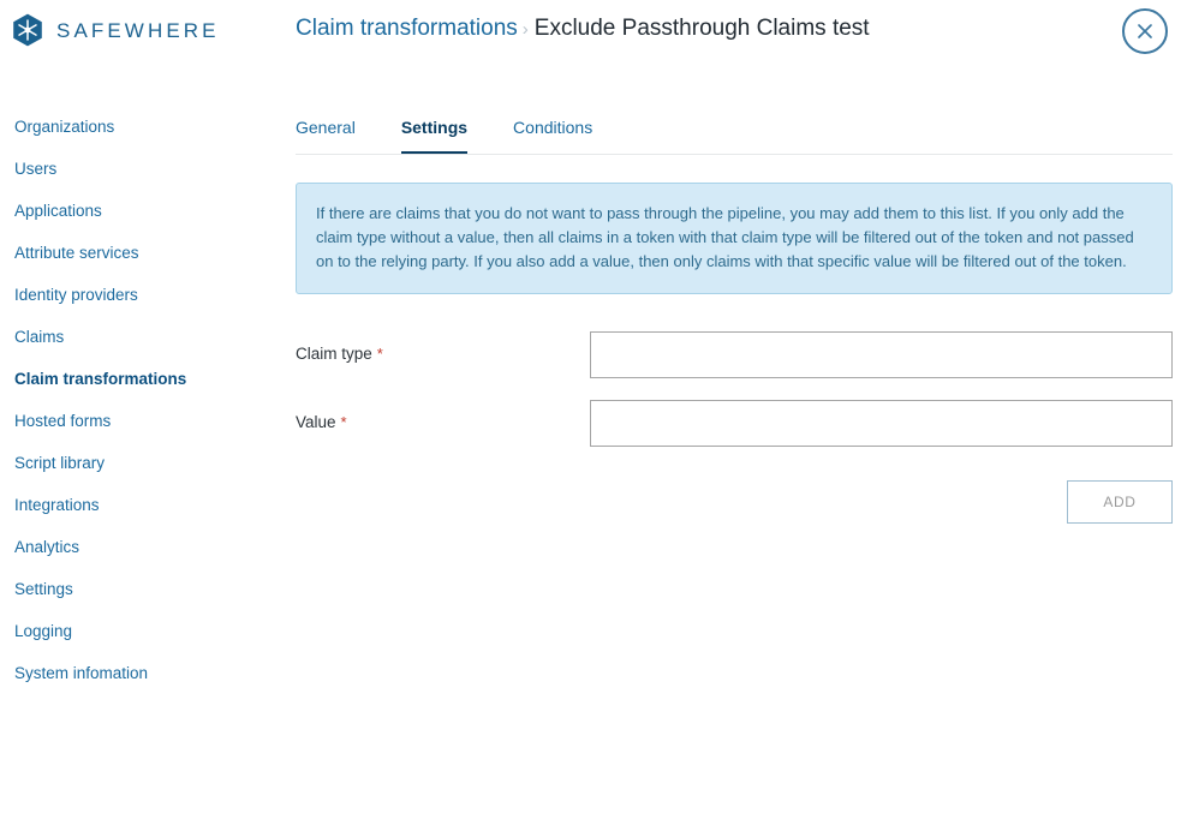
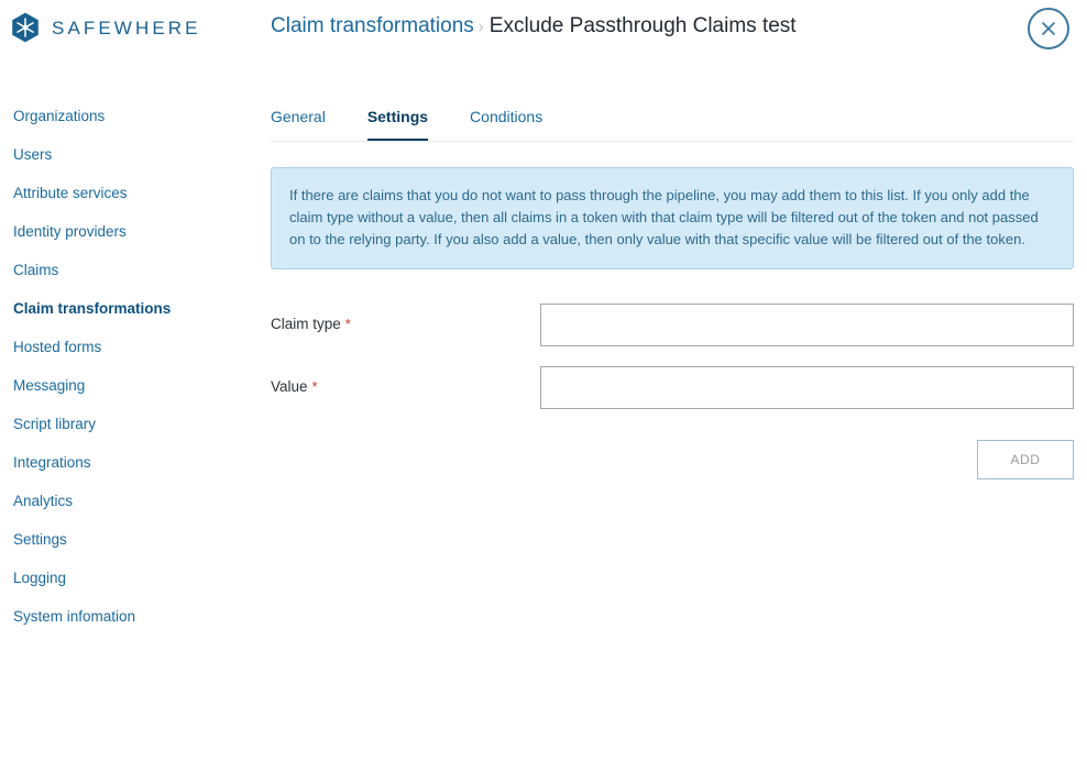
  SAFEWHERE
  Claim transformations › Exclude Passthrough Claims test
  Organizations
  Users
- Applications
  Attribute services
  Identity providers
  Claims
  Claim transformations
  Hosted forms
+ Messaging
  Script library
  Integrations
  Analytics
  Settings
  Logging
  System infomation
  General Settings Conditions
- If there are claims that you do not want to pass through the pipeline, you may add them to this list. If you only add the claim type without a value, then all claims in a token with that claim type will be filtered out of the token and not passed on to the relying party. If you also add a value, then only claims with that specific value will be filtered out of the token.
+ If there are claims that you do not want to pass through the pipeline, you may add them to this list. If you only add the claim type without a value, then all claims in a token with that claim type will be filtered out of the token and not passed on to the relying party. If you also add a value, then only value with that specific value will be filtered out of the token.
  Claim type *
  Value *
  ADD
